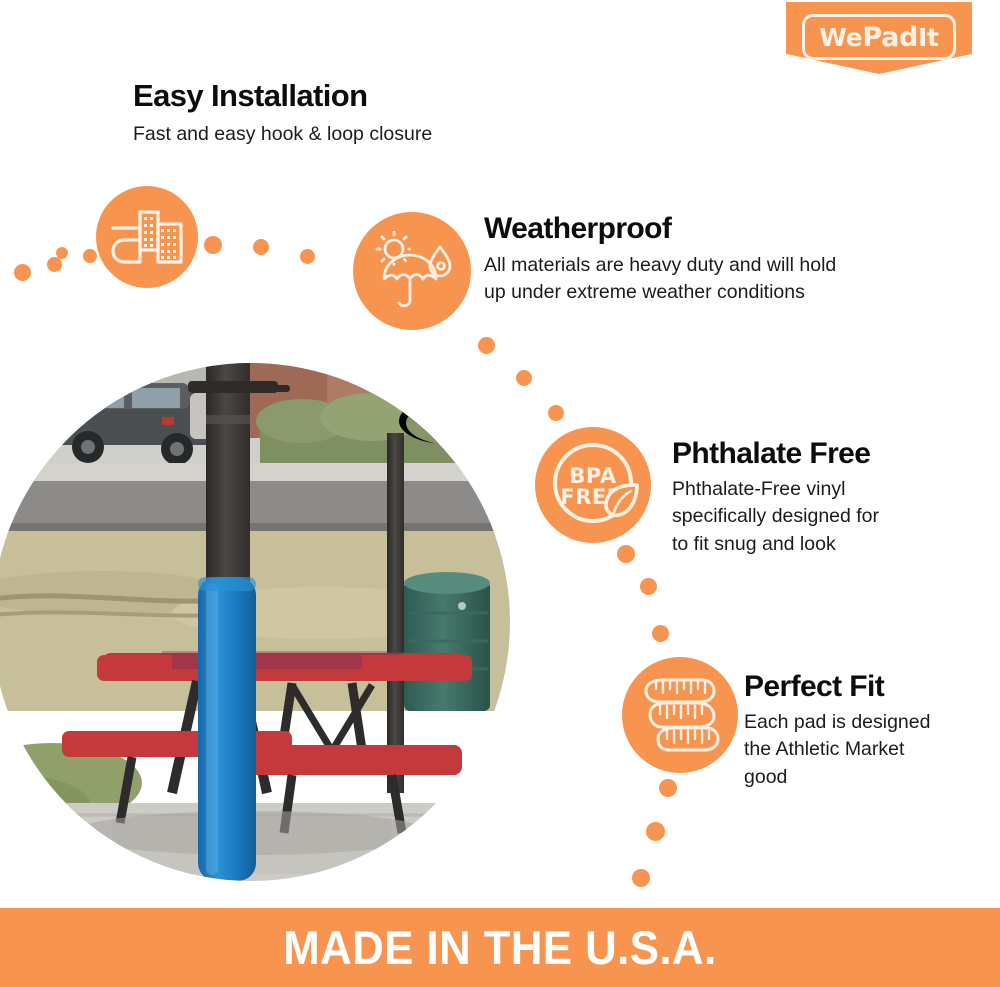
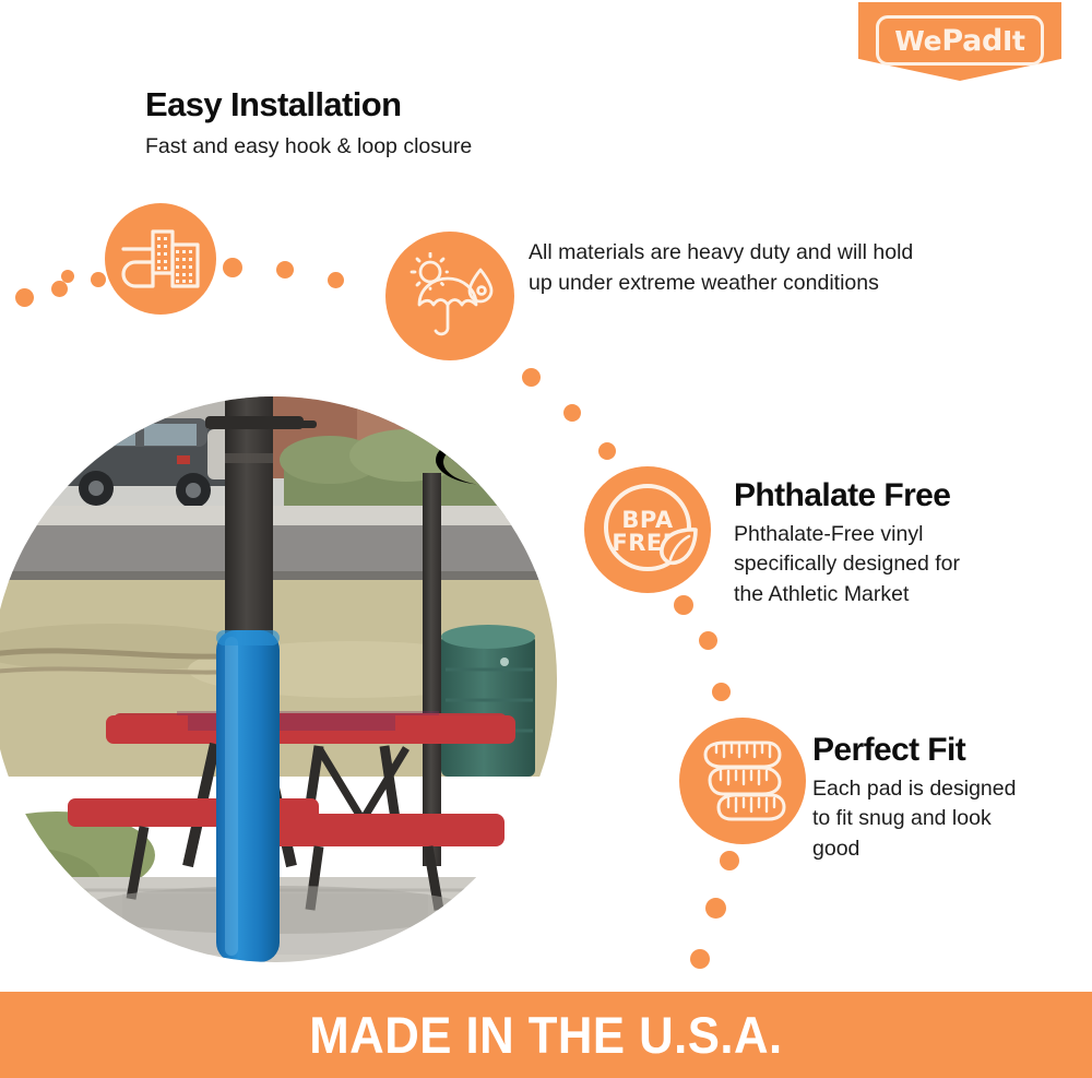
  WePadIt
  Easy Installation
  Fast and easy hook & loop closure
- Weatherproof
  All materials are heavy duty and will hold
  up under extreme weather conditions
  BPA
  FRE
  Phthalate Free
  Phthalate-Free vinyl
  specifically designed for
- to fit snug and look
+ the Athletic Market
  Perfect Fit
  Each pad is designed
- the Athletic Market
+ to fit snug and look
  good
  MADE IN THE U.S.A.
